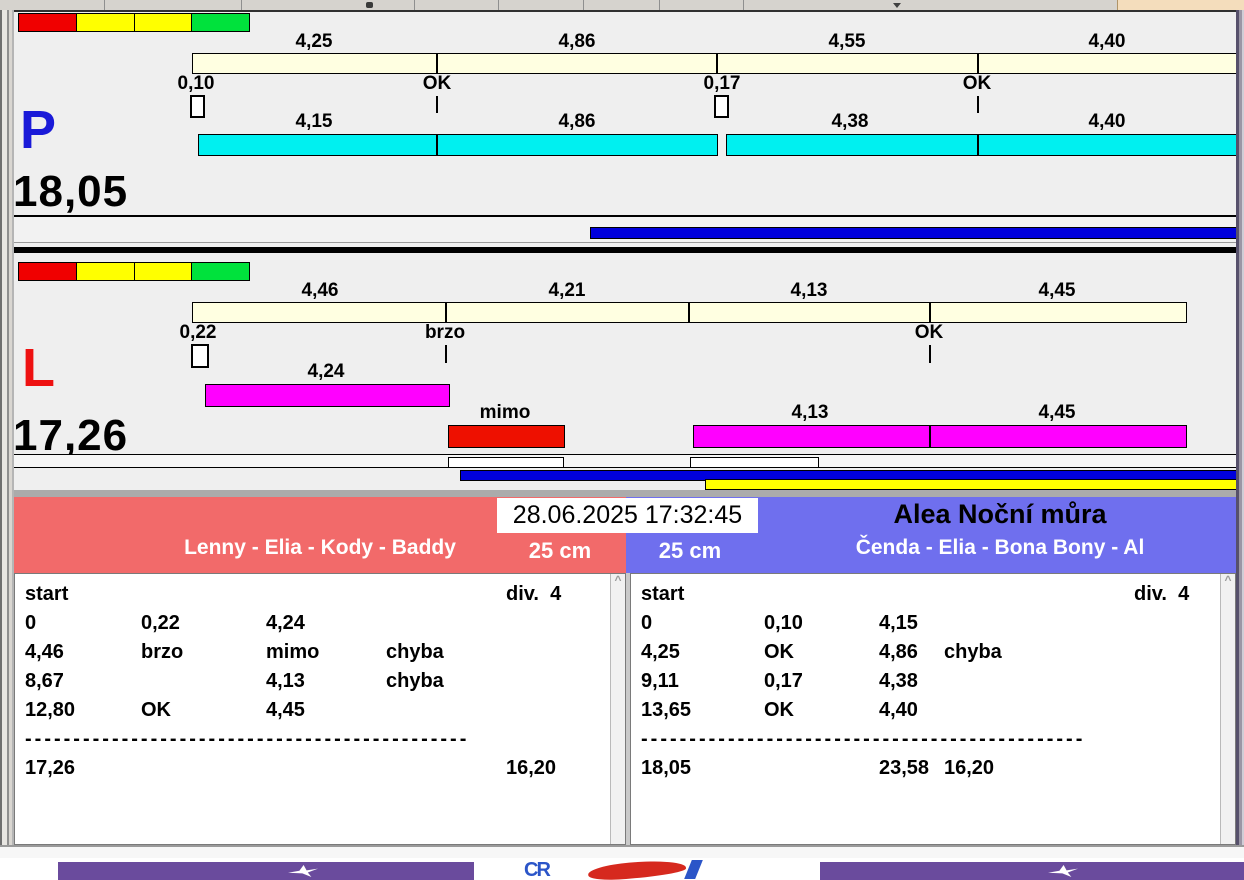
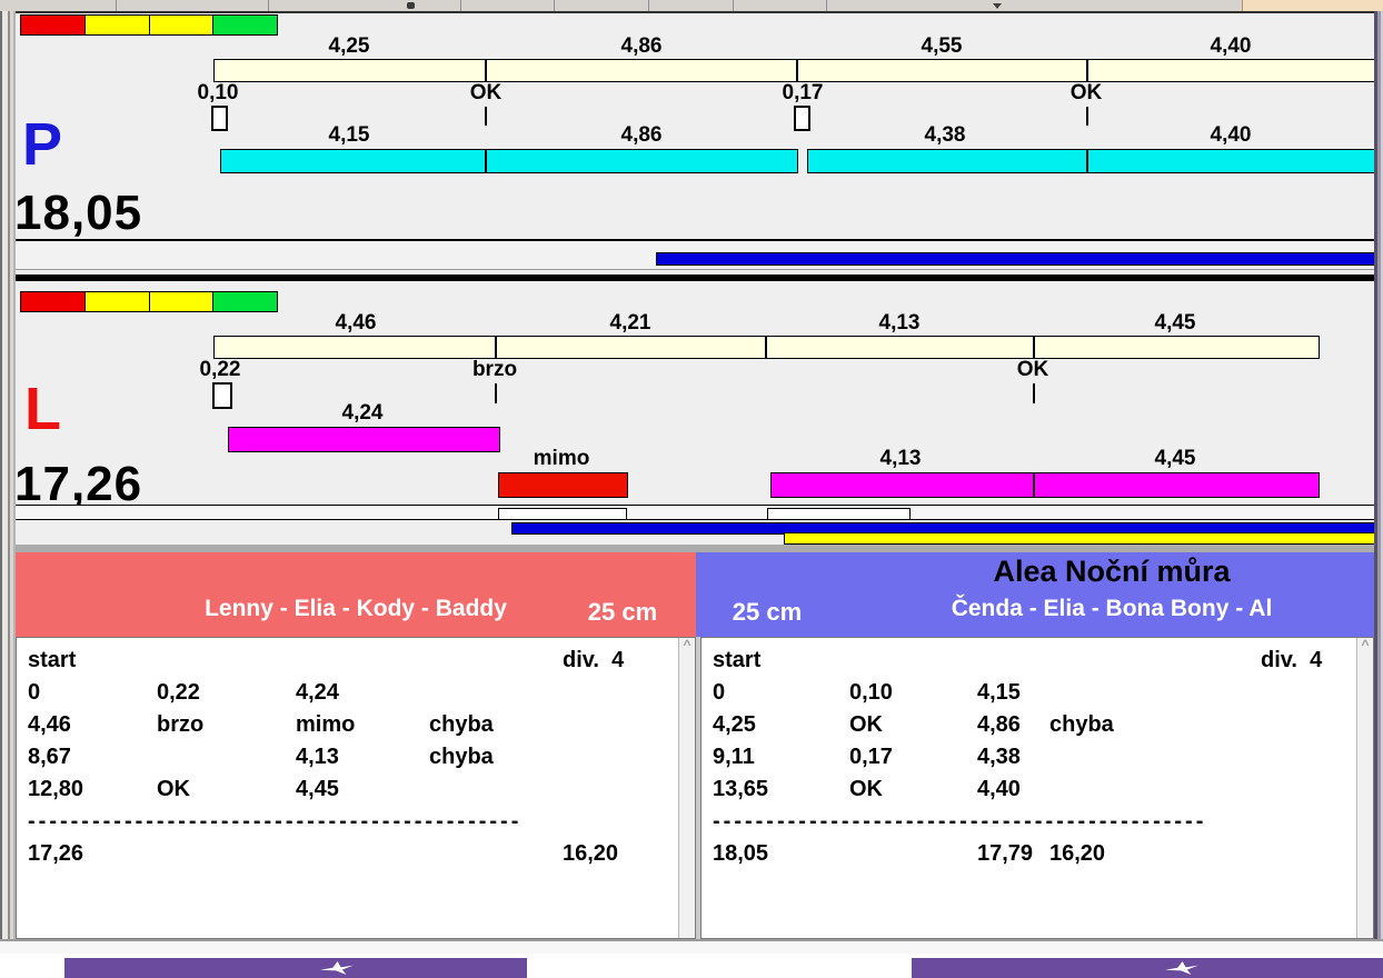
  4,25
  4,86
  4,55
  4,40
  0,10
  OK
  0,17
  OK
  4,15
  4,86
  4,38
  4,40
  P
  18,05
  4,46
  4,21
  4,13
  4,45
  0,22
  brzo
  OK
  4,24
  mimo
  4,13
  4,45
  L
  17,26
  Lenny - Elia - Kody - Baddy
  25 cm
  Alea Noční můra
  Čenda - Elia - Bona Bony - Al
  25 cm
- 28.06.2025 17:32:45
  start
  div. 4
  0
  0,22
  4,24
  4,46
  brzo
  mimo
  chyba
  8,67
  4,13
  chyba
  12,80
  OK
  4,45
  ----------------------------------------------
  17,26
  16,20
  ^
  start
  div. 4
  0
  0,10
  4,15
  4,25
  OK
  4,86
  chyba
  9,11
  0,17
  4,38
  13,65
  OK
  4,40
  ----------------------------------------------
  18,05
- 23,58
+ 17,79
  16,20
  ^
- CR
